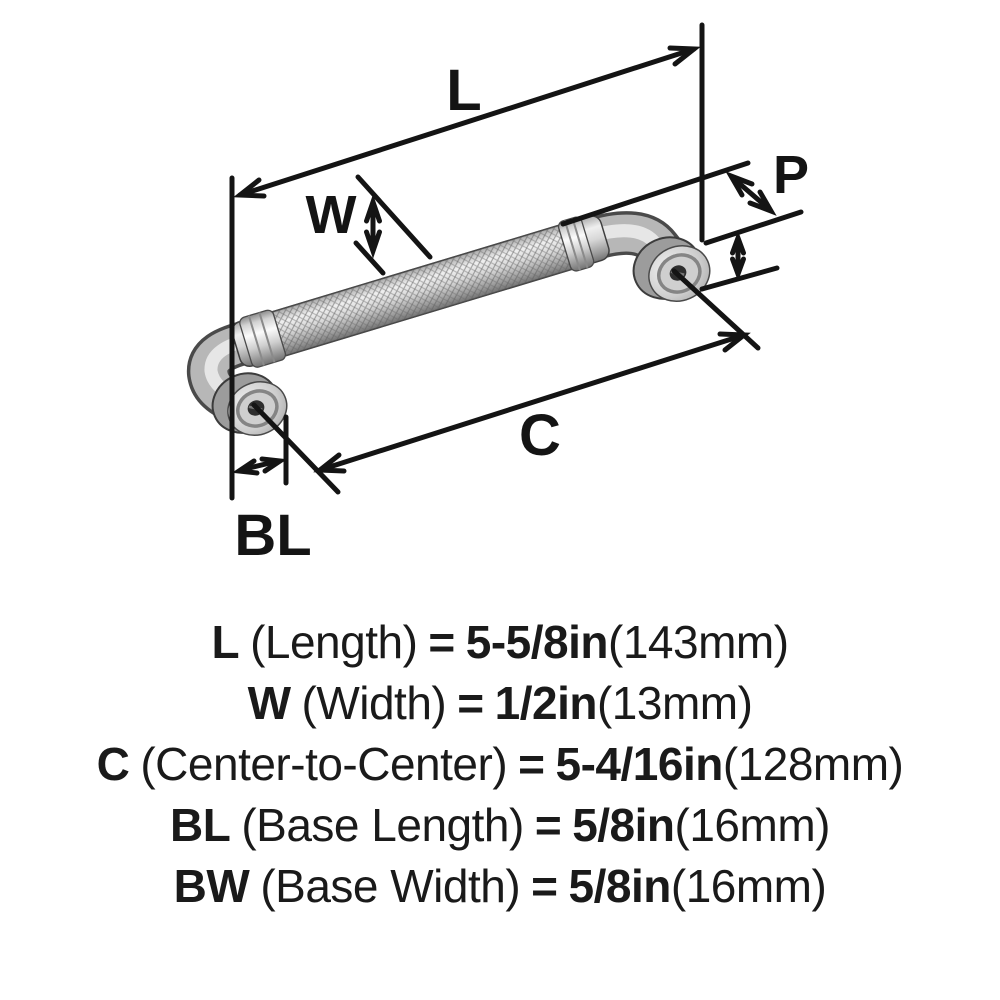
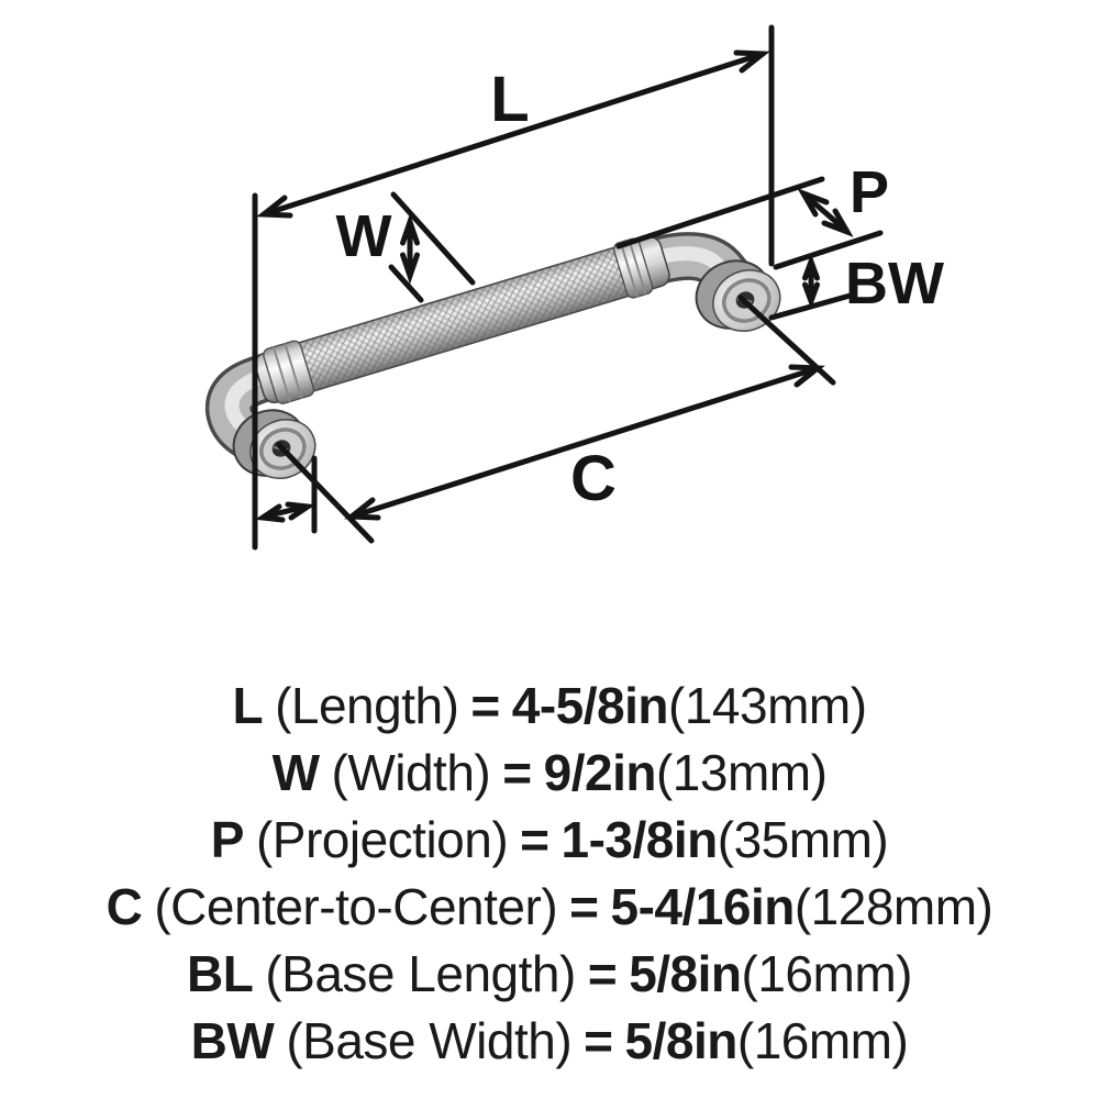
  L
  W
  P
+ BW
  C
- BL
- L (Length) = 5-5/8in(143mm)
+ L (Length) = 4-5/8in(143mm)
- W (Width) = 1/2in(13mm)
+ W (Width) = 9/2in(13mm)
+ P (Projection) = 1-3/8in(35mm)
  C (Center-to-Center) = 5-4/16in(128mm)
  BL (Base Length) = 5/8in(16mm)
  BW (Base Width) = 5/8in(16mm)
